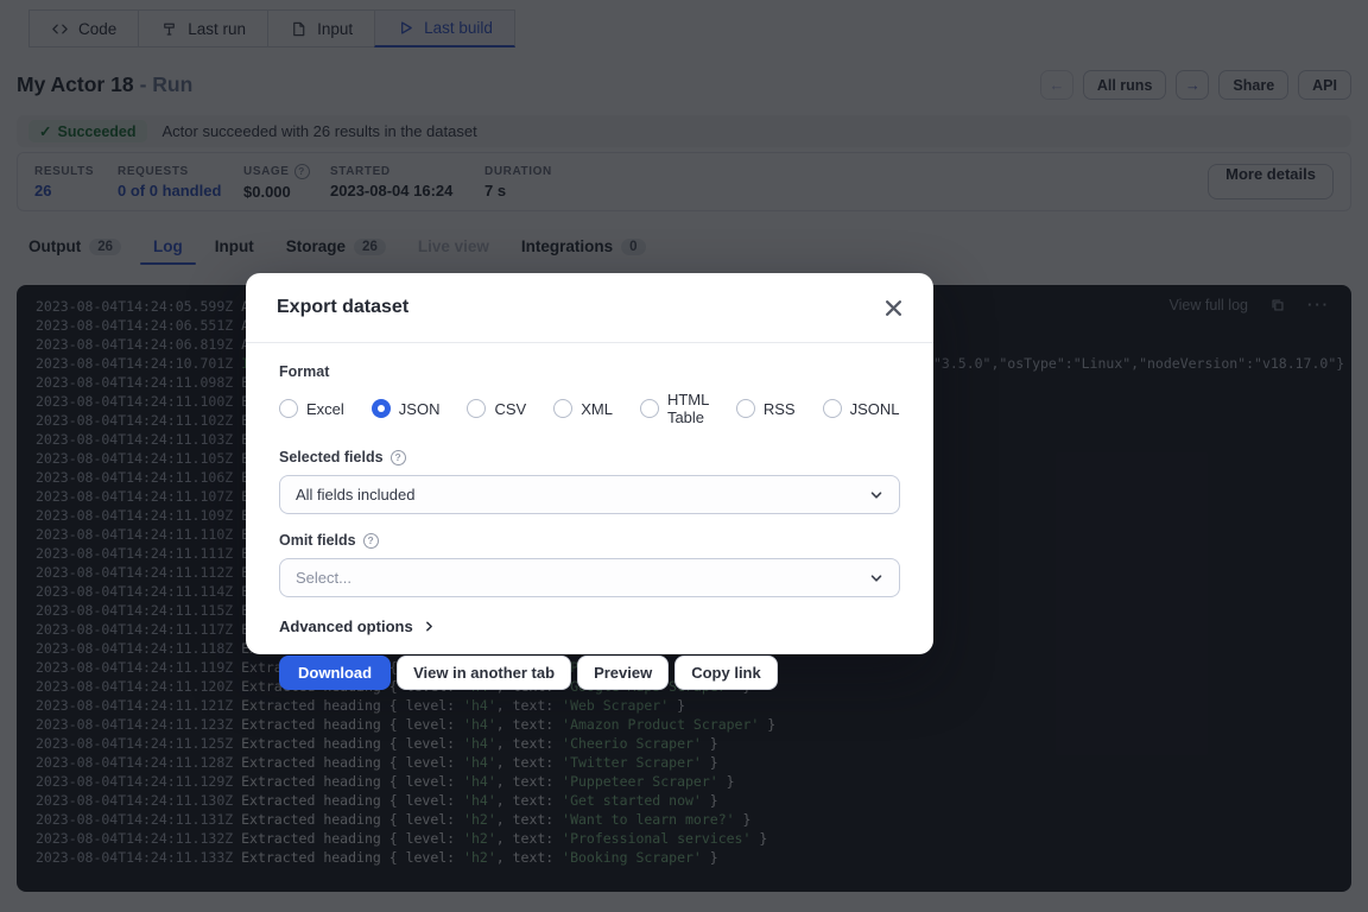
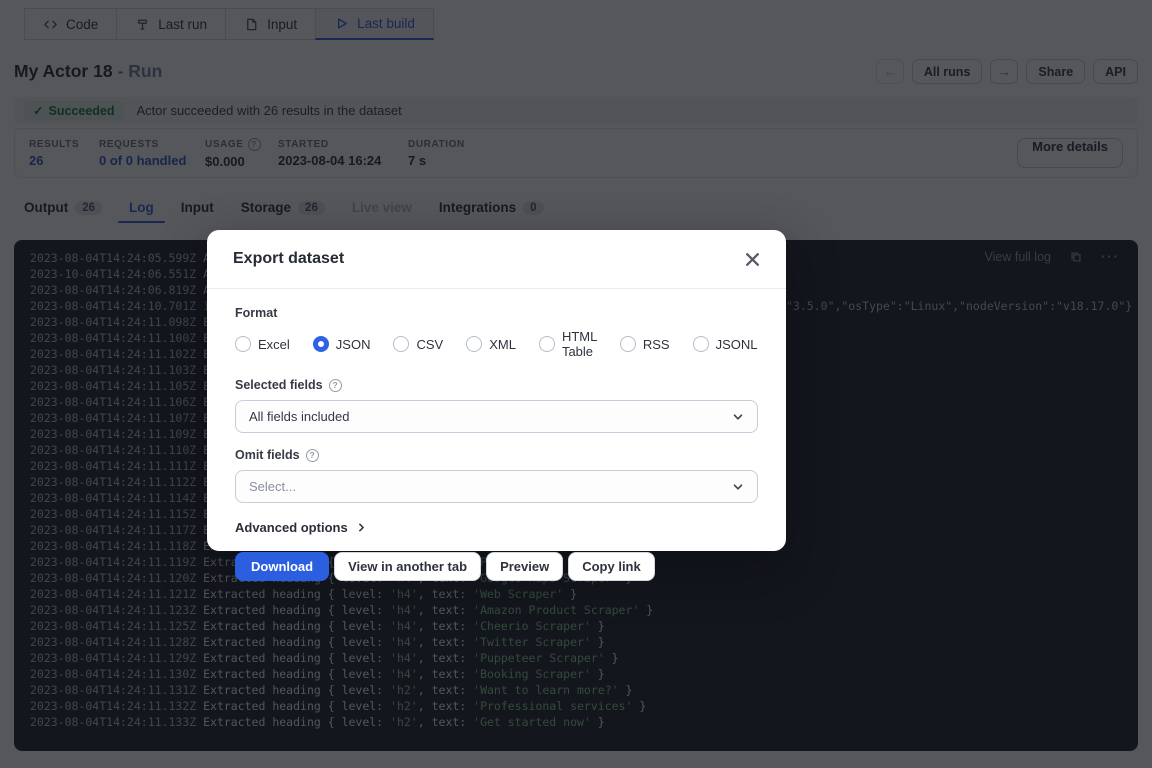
  Code
  Last run
  Input
  Last build
  My Actor 18 - Run
  All runs
  →
  Share
  API
  ✓
  Succeeded
  Actor succeeded with 26 results in the dataset
  RESULTS
  26
  REQUESTS
  0 of 0 handled
  USAGE
  ?
  $0.000
  STARTED
  2023-08-04 16:24
  DURATION
  7 s
  More details
  Output
  26
  Log
  Input
  Storage
  26
  Integrations
  0
  View full log
  ···
  2023-08-04T14:24:05.599Z
- 2023-08-04T14:24:06.551Z
+ 2023-10-04T14:24:06.551Z
  2023-08-04T14:24:06.819Z
  2023-08-04T14:24:10.701Z
  "3.5.0","osType":"Linux","nodeVersion":"v18.17.0"}
  2023-08-04T14:24:11.098Z
  2023-08-04T14:24:11.100Z
  2023-08-04T14:24:11.102Z
  2023-08-04T14:24:11.103Z
  2023-08-04T14:24:11.105Z
  2023-08-04T14:24:11.106Z
  2023-08-04T14:24:11.107Z
  2023-08-04T14:24:11.109Z
  2023-08-04T14:24:11.110Z
  2023-08-04T14:24:11.111Z
  2023-08-04T14:24:11.112Z
  2023-08-04T14:24:11.114Z
  2023-08-04T14:24:11.115Z
  2023-08-04T14:24:11.117Z
  2023-08-04T14:24:11.118Z E
  2023-08-04T14:24:11.121Z Extracted heading { level: 'h4', text: 'Web Scraper' }
  2023-08-04T14:24:11.123Z Extracted heading { level: 'h4', text: 'Amazon Product Scraper' }
  2023-08-04T14:24:11.125Z Extracted heading { level: 'h4', text: 'Cheerio Scraper' }
  2023-08-04T14:24:11.128Z Extracted heading { level: 'h4', text: 'Twitter Scraper' }
  2023-08-04T14:24:11.129Z Extracted heading { level: 'h4', text: 'Puppeteer Scraper' }
- 2023-08-04T14:24:11.130Z Extracted heading { level: 'h4', text: 'Get started now' }
+ 2023-08-04T14:24:11.130Z Extracted heading { level: 'h4', text: 'Booking Scraper' }
  2023-08-04T14:24:11.131Z Extracted heading { level: 'h2', text: 'Want to learn more?' }
  2023-08-04T14:24:11.132Z Extracted heading { level: 'h2', text: 'Professional services' }
- 2023-08-04T14:24:11.133Z Extracted heading { level: 'h2', text: 'Booking Scraper' }
+ 2023-08-04T14:24:11.133Z Extracted heading { level: 'h2', text: 'Get started now' }
  Export dataset
  Format
  Excel
  JSON
  CSV
  XML
  HTML Table
  RSS
  JSONL
  Selected fields
  ?
  All fields included
  Omit fields
  ?
  Select...
  Advanced options
  Download
  View in another tab
  Preview
  Copy link
